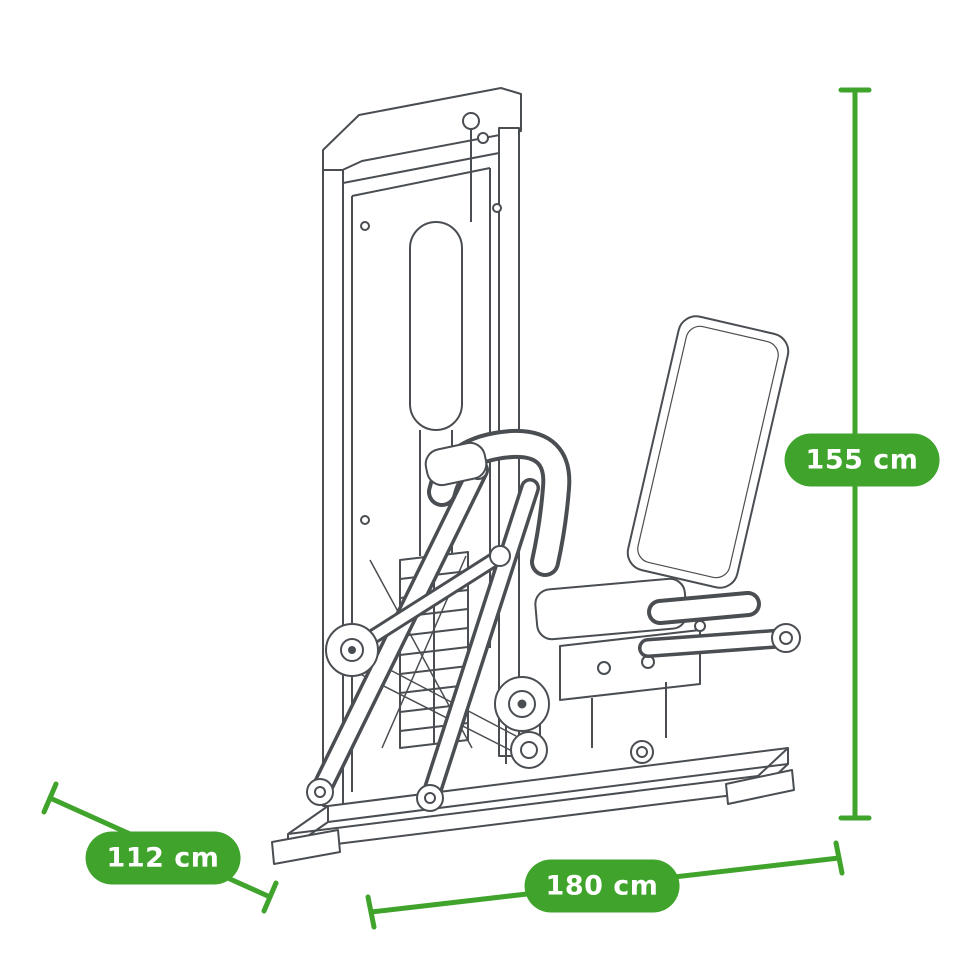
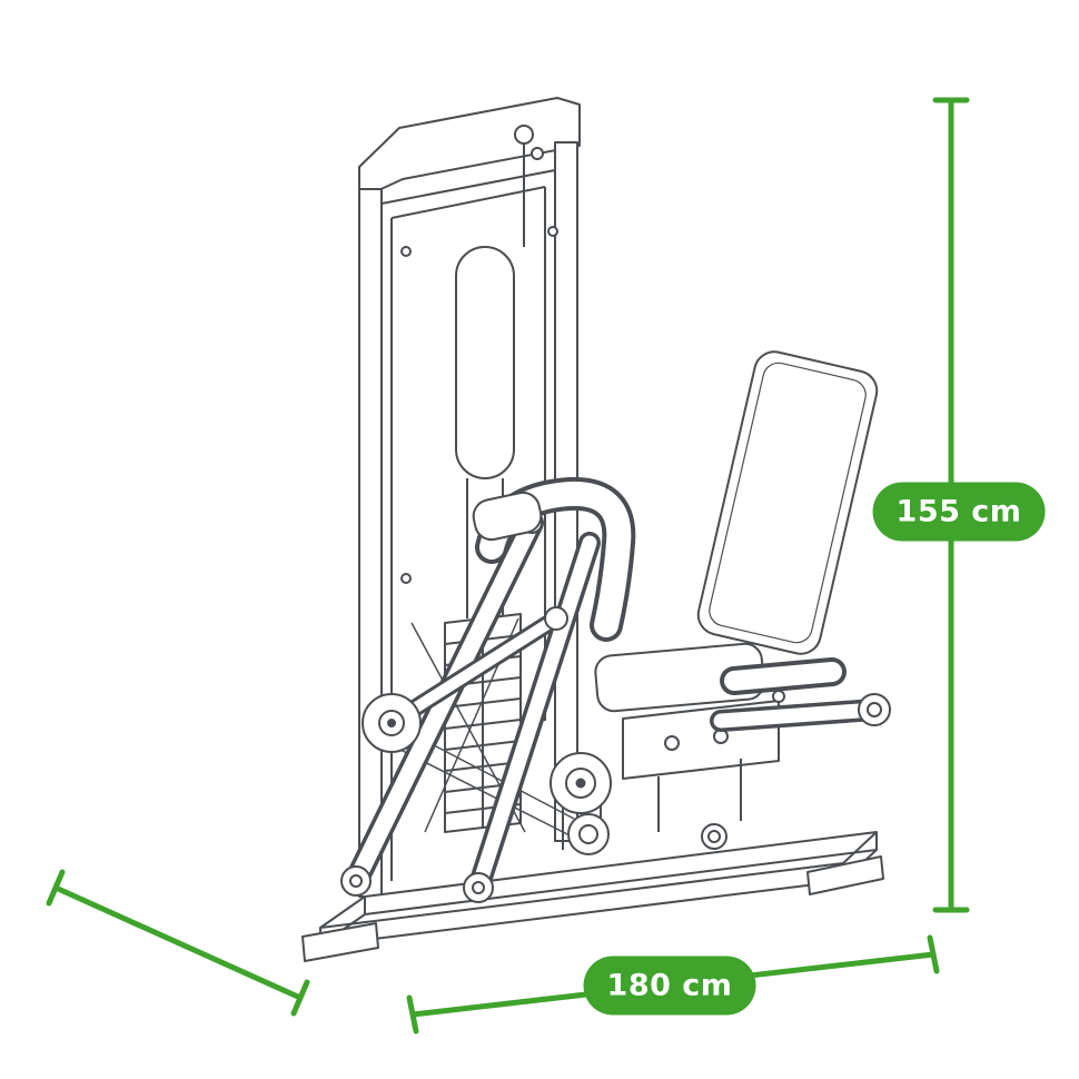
  155 cm
- 112 cm
  180 cm
